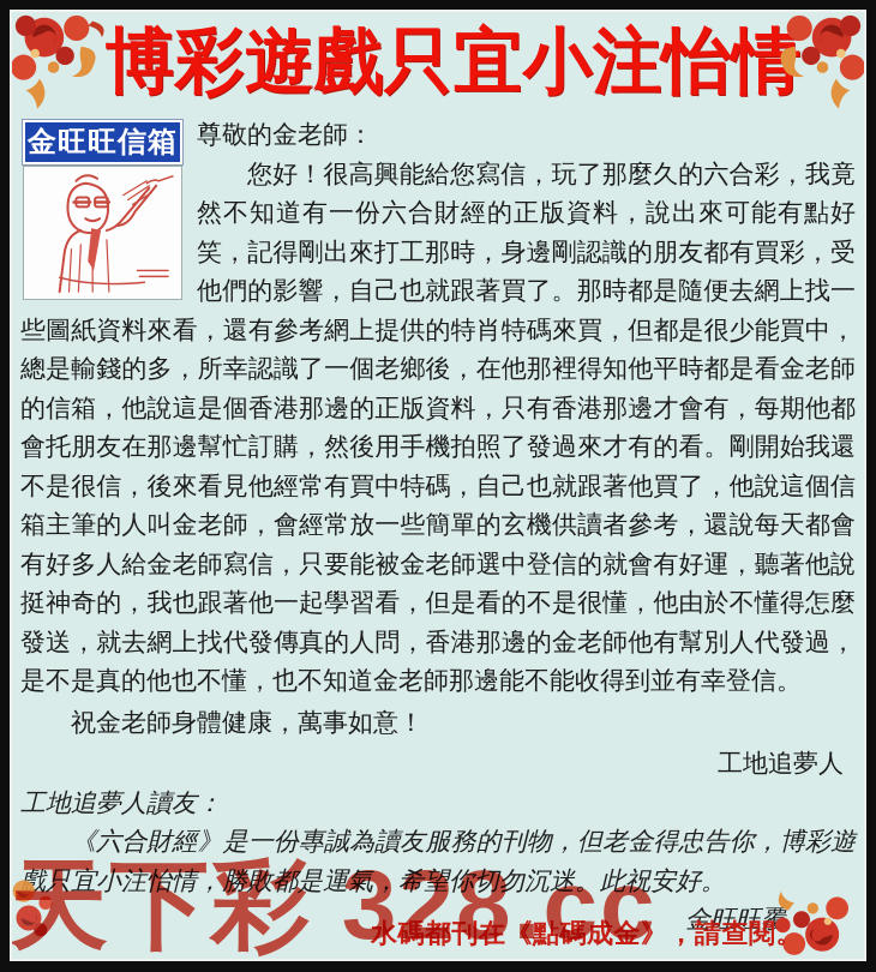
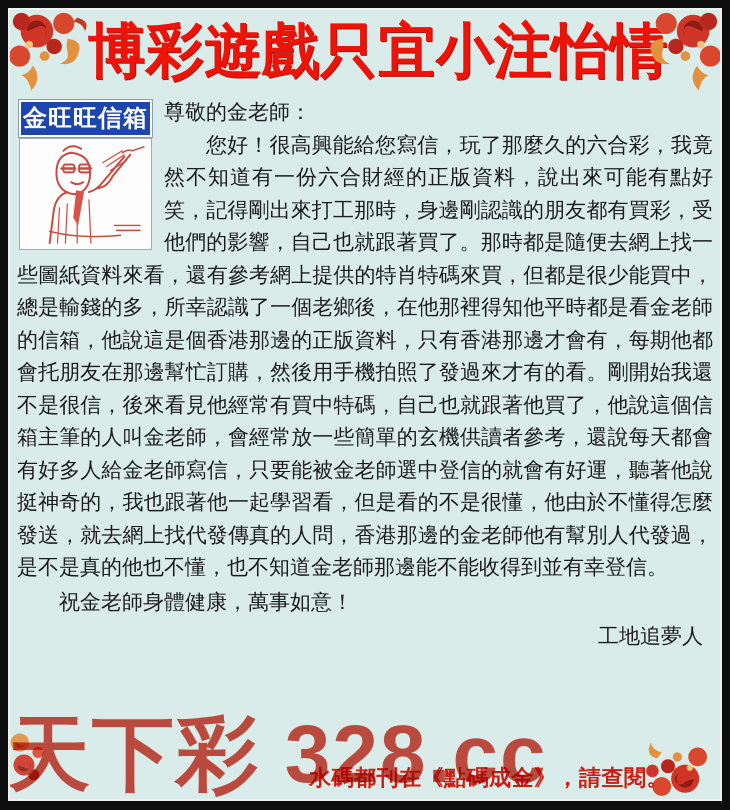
  博彩遊戲只宜小注怡情
  金旺旺信箱
  尊敬的金老師：
  您好！很高興能給您寫信，玩了那麼久的六合彩，我竟然不知道有一份六合財經的正版資料，說出來可能有點好笑，記得剛出來打工那時，身邊剛認識的朋友都有買彩，受他們的影響，自己也就跟著買了。那時都是隨便去網上找一些圖紙資料來看，還有參考網上提供的特肖特碼來買，但都是很少能買中，總是輸錢的多，所幸認識了一個老鄉後，在他那裡得知他平時都是看金老師的信箱，他說這是個香港那邊的正版資料，只有香港那邊才會有，每期他都會托朋友在那邊幫忙訂購，然後用手機拍照了發過來才有的看。剛開始我還不是很信，後來看見他經常有買中特碼，自己也就跟著他買了，他說這個信箱主筆的人叫金老師，會經常放一些簡單的玄機供讀者參考，還說每天都會有好多人給金老師寫信，只要能被金老師選中登信的就會有好運，聽著他說挺神奇的，我也跟著他一起學習看，但是看的不是很懂，他由於不懂得怎麼發送，就去網上找代發傳真的人問，香港那邊的金老師他有幫別人代發過，是不是真的他也不懂，也不知道金老師那邊能不能收得到並有幸登信。
  祝金老師身體健康，萬事如意！
  工地追夢人
- 工地追夢人讀友：
- 《六合財經》是一份專誠為讀友服務的刊物，但老金得忠告你，博彩遊戲只宜小注怡情，勝敗都是運氣，希望你切勿沉迷。此祝安好。
- 金旺旺覆
  水碼都刊在《點碼成金》，請查閱。
  天下彩 328.cc
